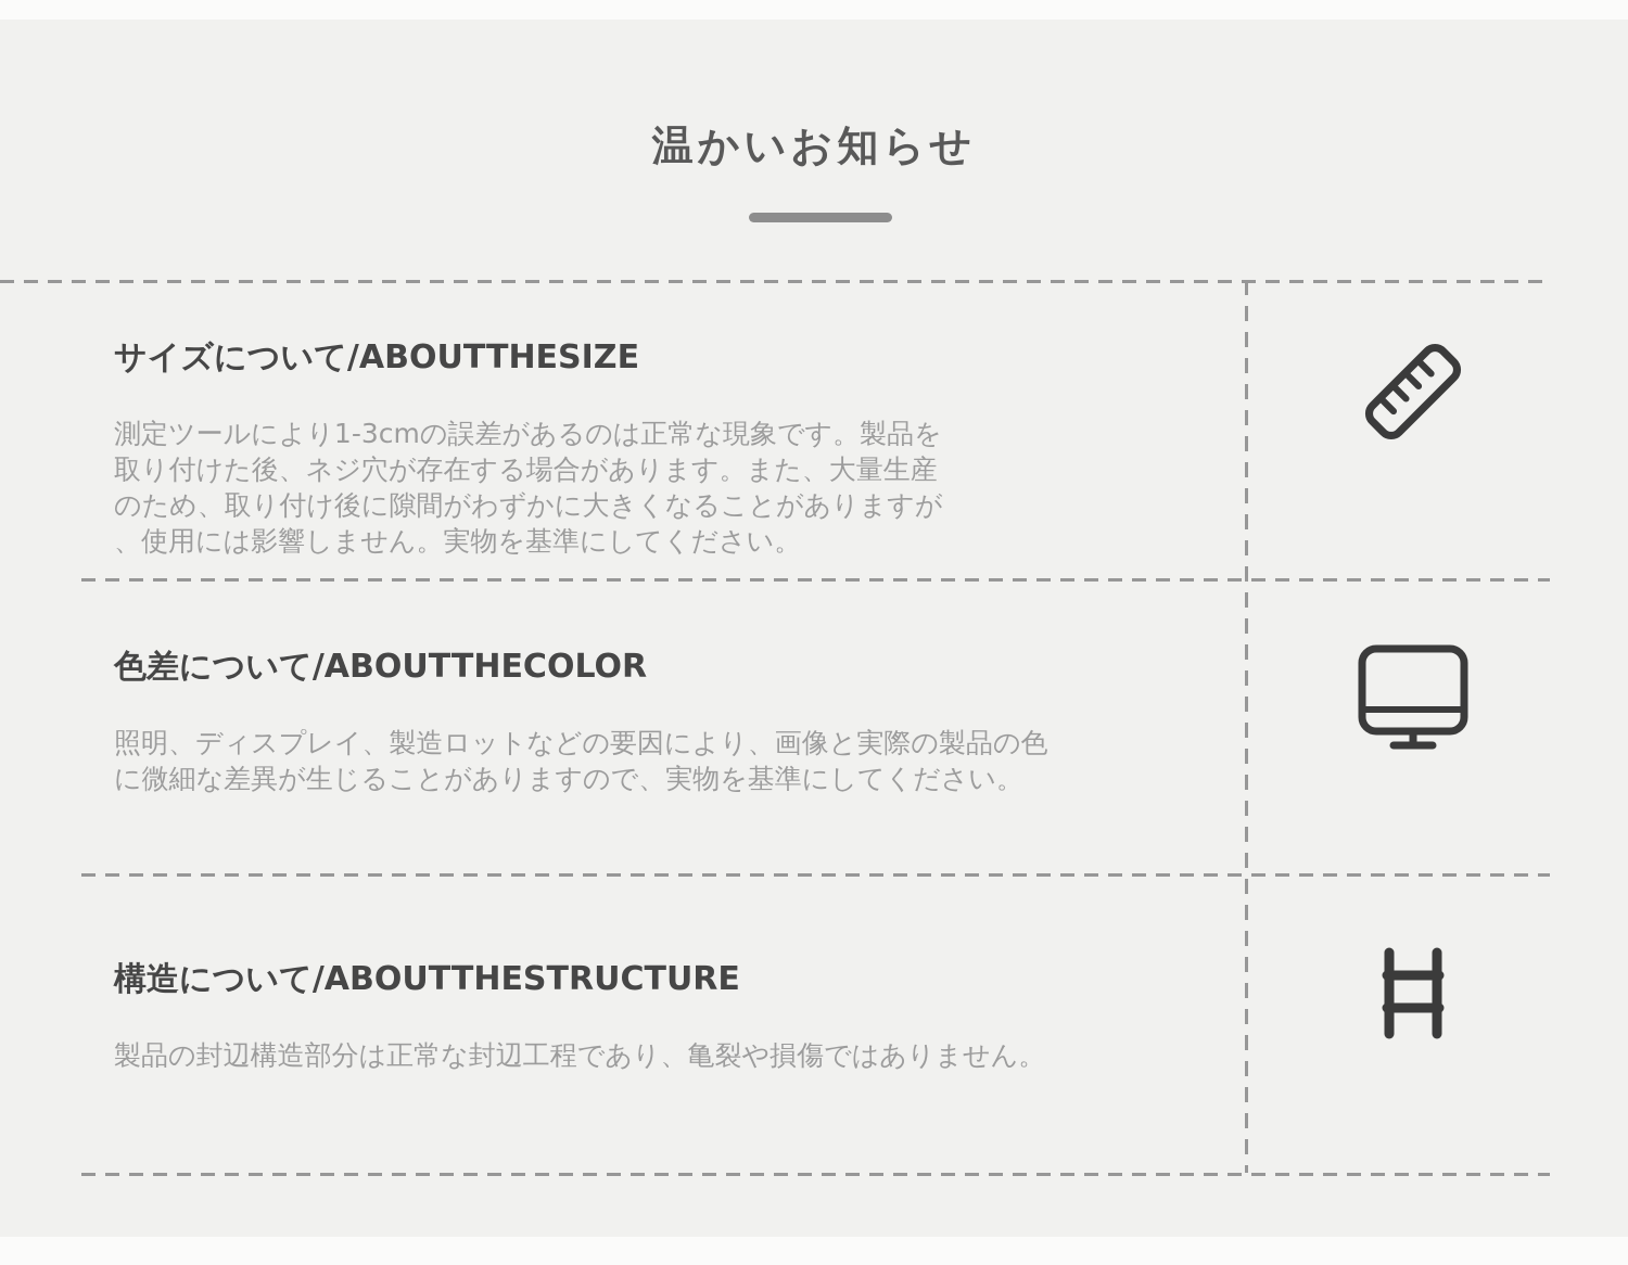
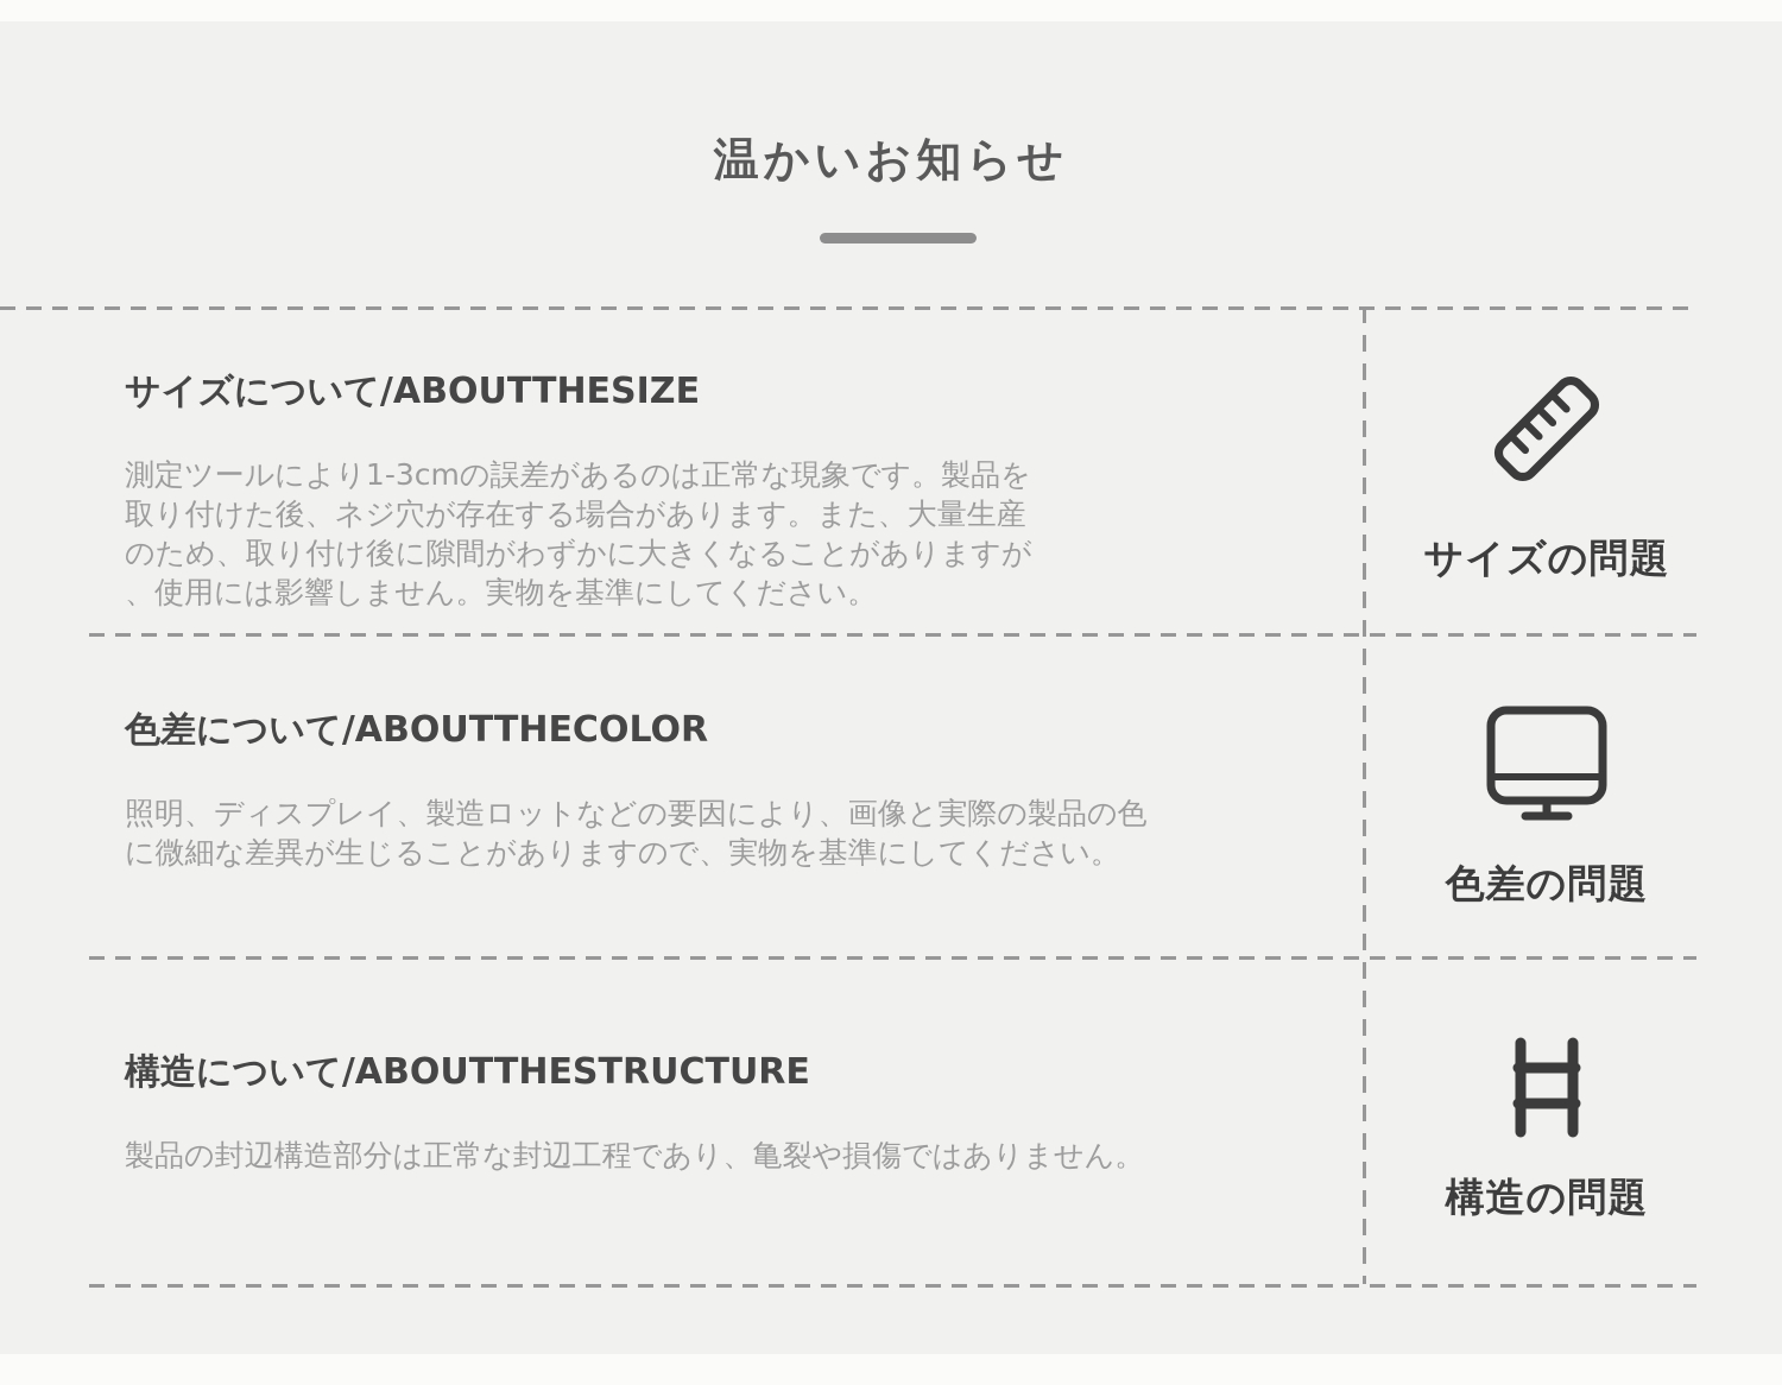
  温かいお知らせ
  サイズについて/ABOUTTHESIZE
  測定ツールにより1-3cmの誤差があるのは正常な現象です。製品を
  取り付けた後、ネジ穴が存在する場合があります。また、大量生産
  のため、取り付け後に隙間がわずかに大きくなることがありますが
  、使用には影響しません。実物を基準にしてください。
  色差について/ABOUTTHECOLOR
  照明、ディスプレイ、製造ロットなどの要因により、画像と実際の製品の色
  に微細な差異が生じることがありますので、実物を基準にしてください。
  構造について/ABOUTTHESTRUCTURE
  製品の封辺構造部分は正常な封辺工程であり、亀裂や損傷ではありません。
+ サイズの問題
+ 色差の問題
+ 構造の問題
